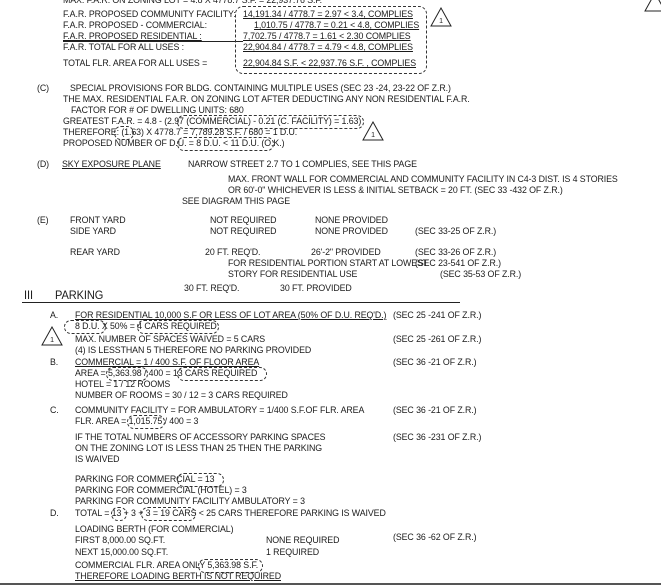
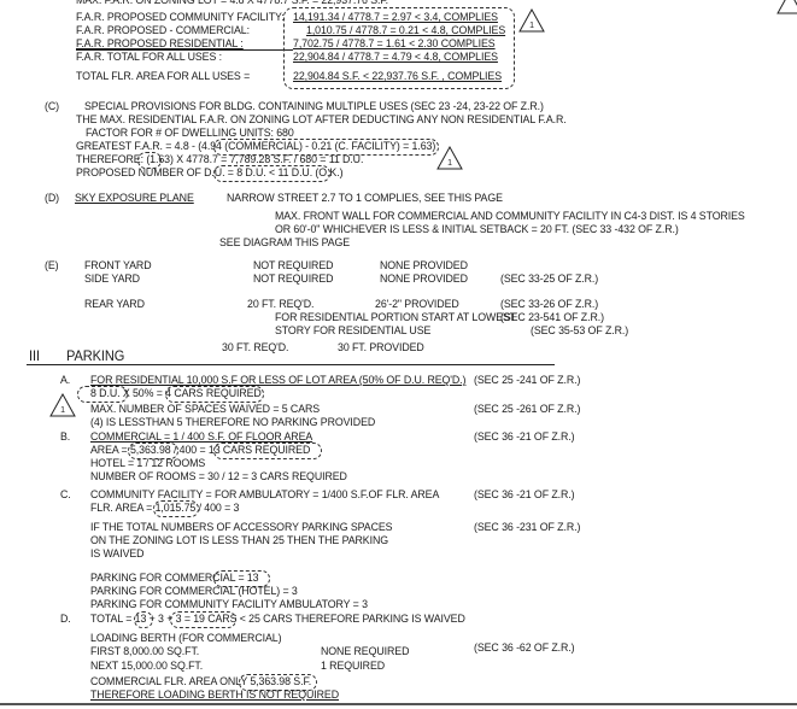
  MAX. F.A.R. ON ZONING LOT = 4.8 X 4778.7 S.F. = 22,937.76 S.F.
  F.A.R. PROPOSED COMMUNITY FACILITY:
  14,191.34 / 4778.7 = 2.97 < 3.4, COMPLIES
  F.A.R. PROPOSED - COMMERCIAL:
  1,010.75 / 4778.7 = 0.21 < 4.8, COMPLIES
  F.A.R. PROPOSED RESIDENTIAL :
  7,702.75 / 4778.7 = 1.61 < 2.30 COMPLIES
  F.A.R. TOTAL FOR ALL USES :
  22,904.84 / 4778.7 = 4.79 < 4.8, COMPLIES
  TOTAL FLR. AREA FOR ALL USES =
  22,904.84 S.F. < 22,937.76 S.F. , COMPLIES
  (C)
  SPECIAL PROVISIONS FOR BLDG. CONTAINING MULTIPLE USES (SEC 23 -24, 23-22 OF Z.R.)
  THE MAX. RESIDENTIAL F.A.R. ON ZONING LOT AFTER DEDUCTING ANY NON RESIDENTIAL F.A.R.
  FACTOR FOR # OF DWELLING UNITS: 680
- GREATEST F.A.R. = 4.8 - (2.97 (COMMERCIAL) - 0.21 (C. FACILITY) = 1.63)
+ GREATEST F.A.R. = 4.8 - (4.94 (COMMERCIAL) - 0.21 (C. FACILITY) = 1.63)
- THEREFORE: (1.63) X 4778.7 = 7,789.28 S.F. / 680 = 1 D.U.
+ THEREFORE: (1.63) X 4778.7 = 7,789.28 S.F. / 680 = 11 D.U.
  PROPOSED NUMBER OF D.U. = 8 D.U. < 11 D.U. (O.K.)
  (D)
  SKY EXPOSURE PLANE
  NARROW STREET 2.7 TO 1 COMPLIES, SEE THIS PAGE
  MAX. FRONT WALL FOR COMMERCIAL AND COMMUNITY FACILITY IN C4-3 DIST. IS 4 STORIES
  OR 60'-0" WHICHEVER IS LESS & INITIAL SETBACK = 20 FT. (SEC 33 -432 OF Z.R.)
  SEE DIAGRAM THIS PAGE
  (E)
  FRONT YARD
  NOT REQUIRED
  NONE PROVIDED
  SIDE YARD
  NOT REQUIRED
  NONE PROVIDED
  (SEC 33-25 OF Z.R.)
  REAR YARD
  20 FT. REQ'D.
  26'-2" PROVIDED
  (SEC 33-26 OF Z.R.)
  FOR RESIDENTIAL PORTION START AT LOWEST
  (SEC 23-541 OF Z.R.)
  STORY FOR RESIDENTIAL USE
  (SEC 35-53 OF Z.R.)
  30 FT. REQ'D.
  30 FT. PROVIDED
  III
  PARKING
  A.
  FOR RESIDENTIAL 10,000 S.F OR LESS OF LOT AREA (50% OF D.U. REQ'D.)
  (SEC 25 -241 OF Z.R.)
  8 D.U. X 50% = 4 CARS REQUIRED
  MAX. NUMBER OF SPACES WAIVED = 5 CARS
  (SEC 25 -261 OF Z.R.)
  (4) IS LESSTHAN 5 THEREFORE NO PARKING PROVIDED
  B.
  COMMERCIAL = 1 / 400 S.F. OF FLOOR AREA
  (SEC 36 -21 OF Z.R.)
  AREA = 5,363.98 / 400 = 13 CARS REQUIRED
  HOTEL = 1 / 12 ROOMS
  NUMBER OF ROOMS = 30 / 12 = 3 CARS REQUIRED
  C.
  COMMUNITY FACILITY = FOR AMBULATORY = 1/400 S.F.OF FLR. AREA
  (SEC 36 -21 OF Z.R.)
  FLR. AREA = 1,015.75 / 400 = 3
  IF THE TOTAL NUMBERS OF ACCESSORY PARKING SPACES
  (SEC 36 -231 OF Z.R.)
  ON THE ZONING LOT IS LESS THAN 25 THEN THE PARKING
  IS WAIVED
  PARKING FOR COMMERCIAL = 13
  PARKING FOR COMMERCIAL (HOTEL) = 3
  PARKING FOR COMMUNITY FACILITY AMBULATORY = 3
  D.
  TOTAL = 13 + 3 + 3 = 19 CARS < 25 CARS THEREFORE PARKING IS WAIVED
  LOADING BERTH (FOR COMMERCIAL)
  FIRST 8,000.00 SQ.FT.
  NONE REQUIRED
  (SEC 36 -62 OF Z.R.)
  NEXT 15,000.00 SQ.FT.
  1 REQUIRED
  COMMERCIAL FLR. AREA ONLY 5,363.98 S.F.
  THEREFORE LOADING BERTH IS NOT REQUIRED
